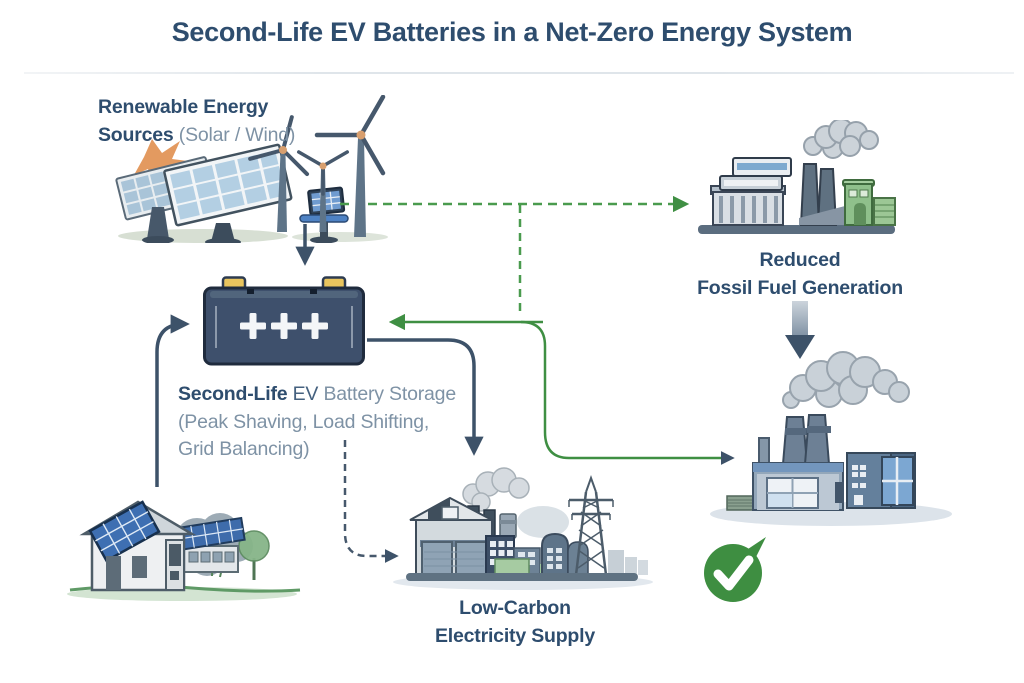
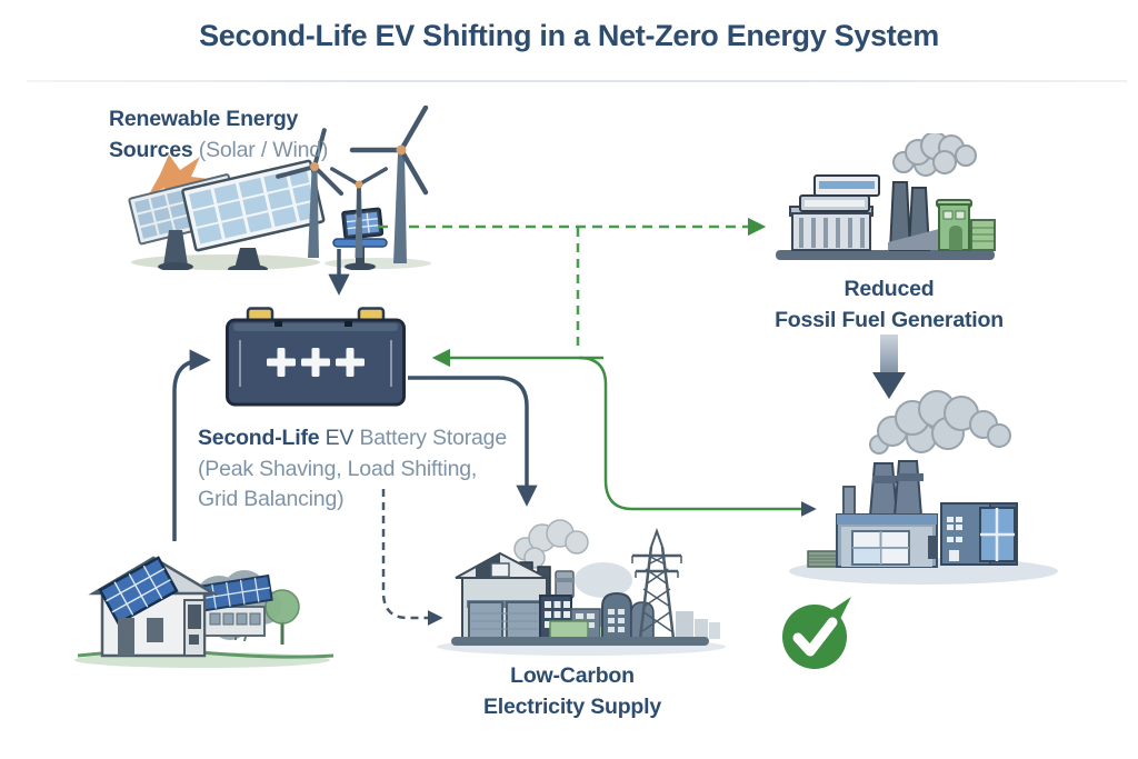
- Second-Life EV Batteries in a Net-Zero Energy System
+ Second-Life EV Shifting in a Net-Zero Energy System
  Renewable Energy Sources (Solar / Wind)
  Second-Life EV Battery Storage
  (Peak Shaving, Load Shifting,
  Grid Balancing)
  Reduced
  Fossil Fuel Generation
  Low-Carbon
  Electricity Supply
